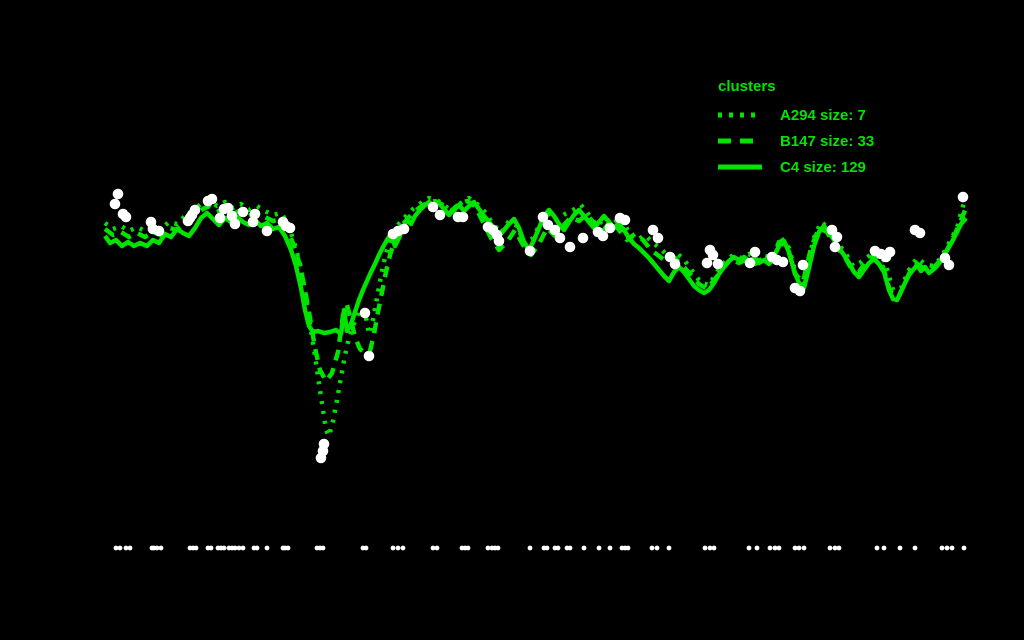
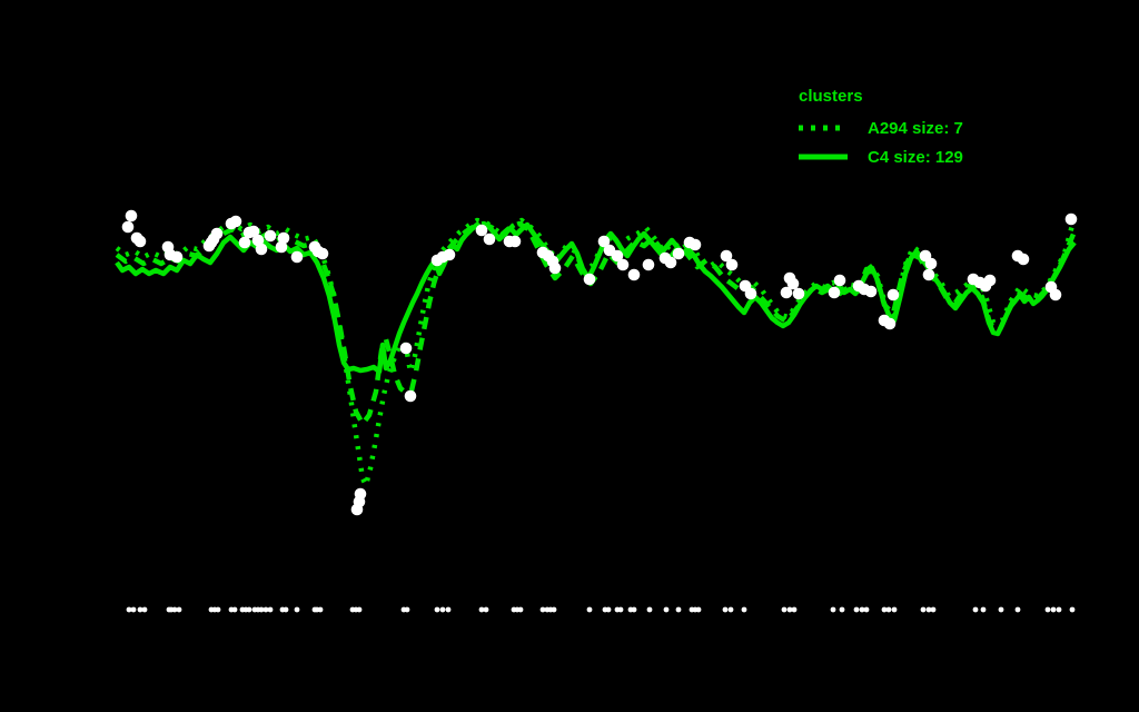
  clusters
  A294 size: 7
- B147 size: 33
  C4 size: 129
